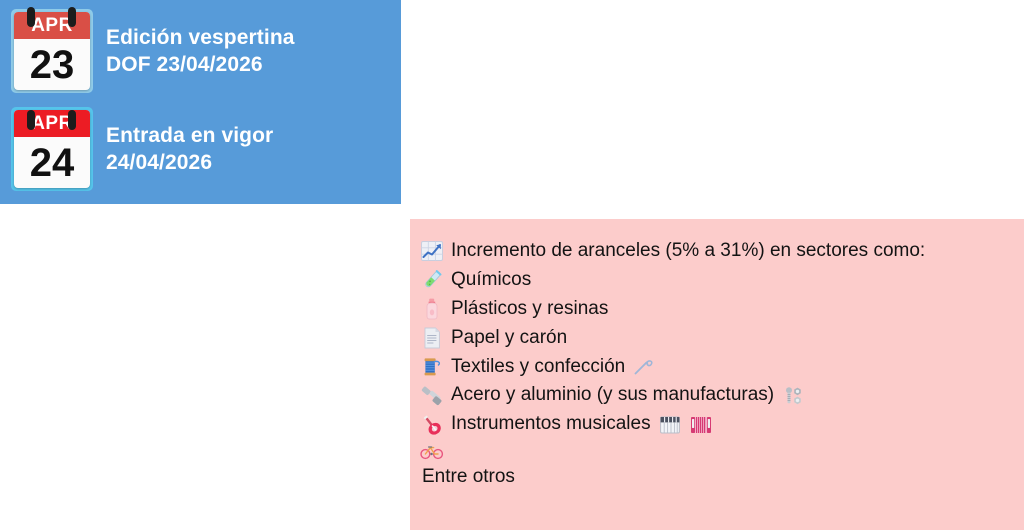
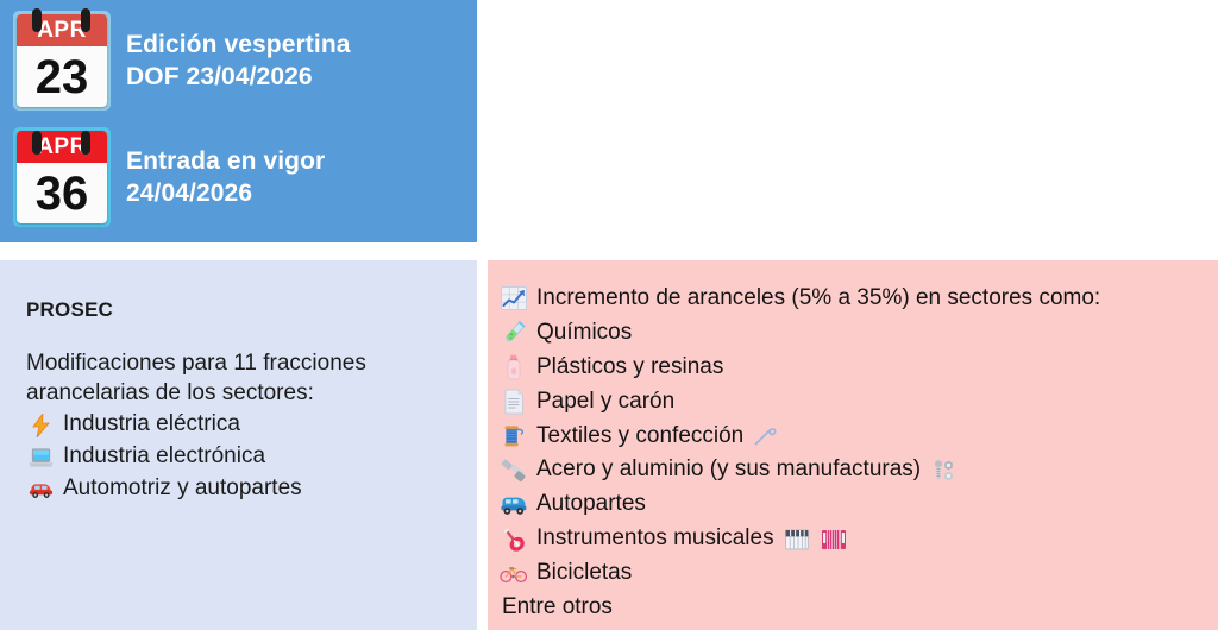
  APR
  23
  Edición vespertina
  DOF 23/04/2026
  APR
- 24
+ 36
  Entrada en vigor
  24/04/2026
+ PROSEC
+ Modificaciones para 11 fracciones
+ arancelarias de los sectores:
+ Industria eléctrica
+ Industria electrónica
+ Automotriz y autopartes
- Incremento de aranceles (5% a 31%) en sectores como:
+ Incremento de aranceles (5% a 35%) en sectores como:
  Químicos
  Plásticos y resinas
  Papel y carón
  Textiles y confección
  Acero y aluminio (y sus manufacturas)
+ Autopartes
  Instrumentos musicales
+ Bicicletas
  Entre otros
